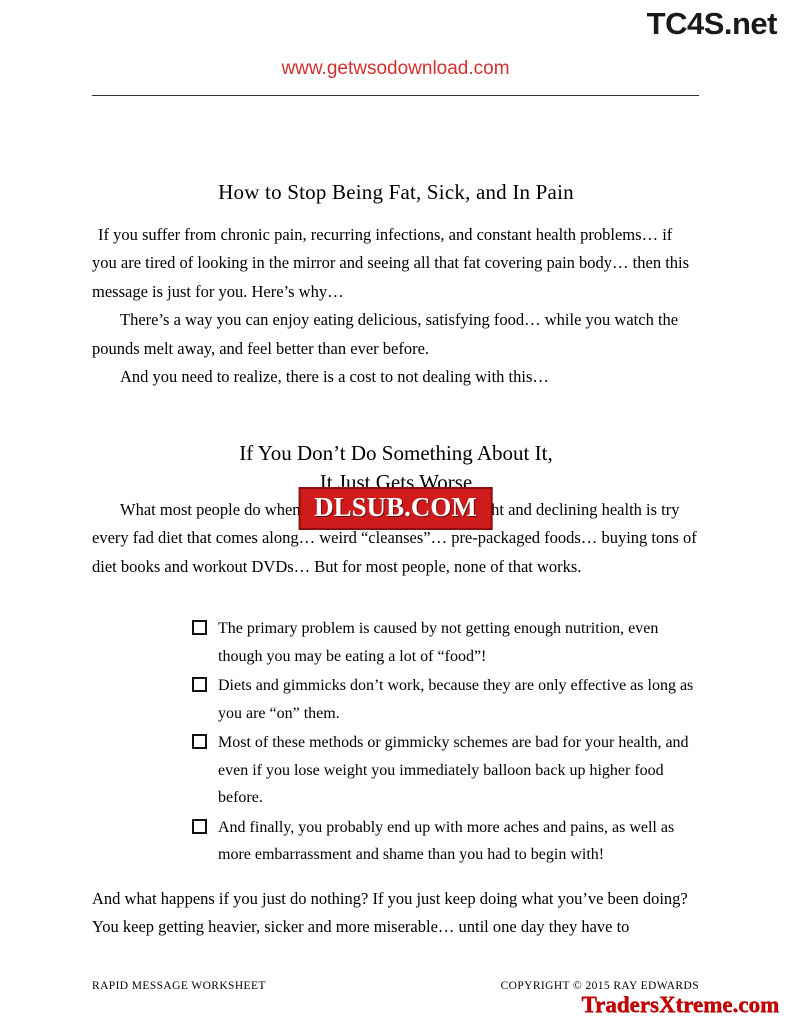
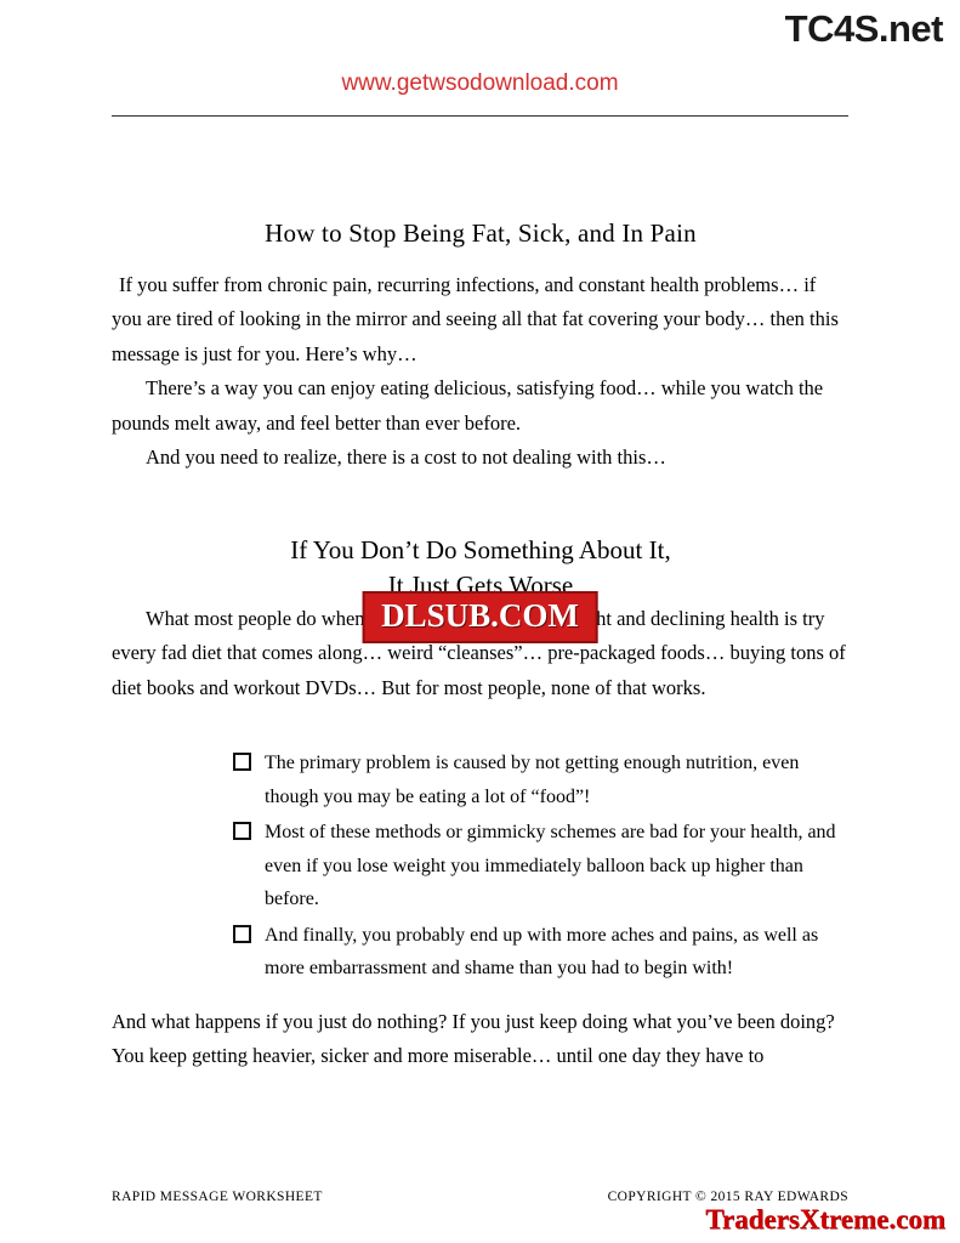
  TC4S.net
  www.getwsodownload.com
  How to Stop Being Fat, Sick, and In Pain
- If you suffer from chronic pain, recurring infections, and constant health problems… if you are tired of looking in the mirror and seeing all that fat covering pain body… then this message is just for you. Here’s why…
+ If you suffer from chronic pain, recurring infections, and constant health problems… if you are tired of looking in the mirror and seeing all that fat covering your body… then this message is just for you. Here’s why…
  There’s a way you can enjoy eating delicious, satisfying food… while you watch the pounds melt away, and feel better than ever before.
  And you need to realize, there is a cost to not dealing with this…
  If You Don’t Do Something About It,
  It Just Gets Worse
  What most people do whenht and declining health is try every fad diet that comes along… weird “cleanses”… pre-packaged foods… buying tons of diet books and workout DVDs… But for most people, none of that works.
  The primary problem is caused by not getting enough nutrition, even though you may be eating a lot of “food”!
- Diets and gimmicks don’t work, because they are only effective as long as you are “on” them.
- Most of these methods or gimmicky schemes are bad for your health, and even if you lose weight you immediately balloon back up higher food before.
+ Most of these methods or gimmicky schemes are bad for your health, and even if you lose weight you immediately balloon back up higher than before.
  And finally, you probably end up with more aches and pains, as well as more embarrassment and shame than you had to begin with!
  And what happens if you just do nothing? If you just keep doing what you’ve been doing? You keep getting heavier, sicker and more miserable… until one day they have to
  DLSUB.COM
  RAPID MESSAGE WORKSHEET
  COPYRIGHT © 2015 RAY EDWARDS
  TradersXtreme.com
